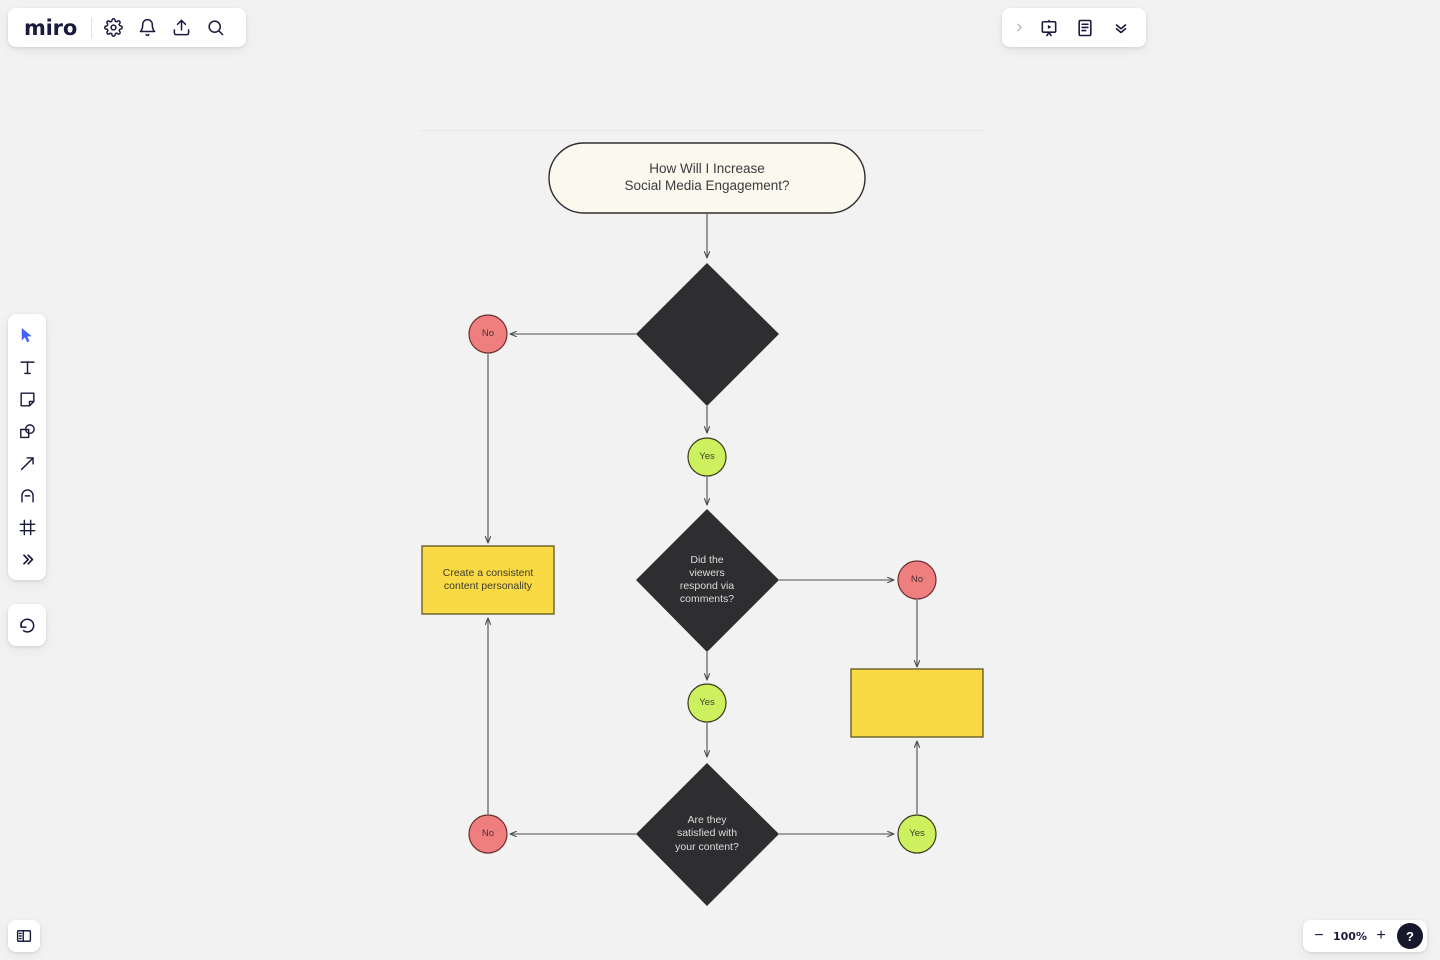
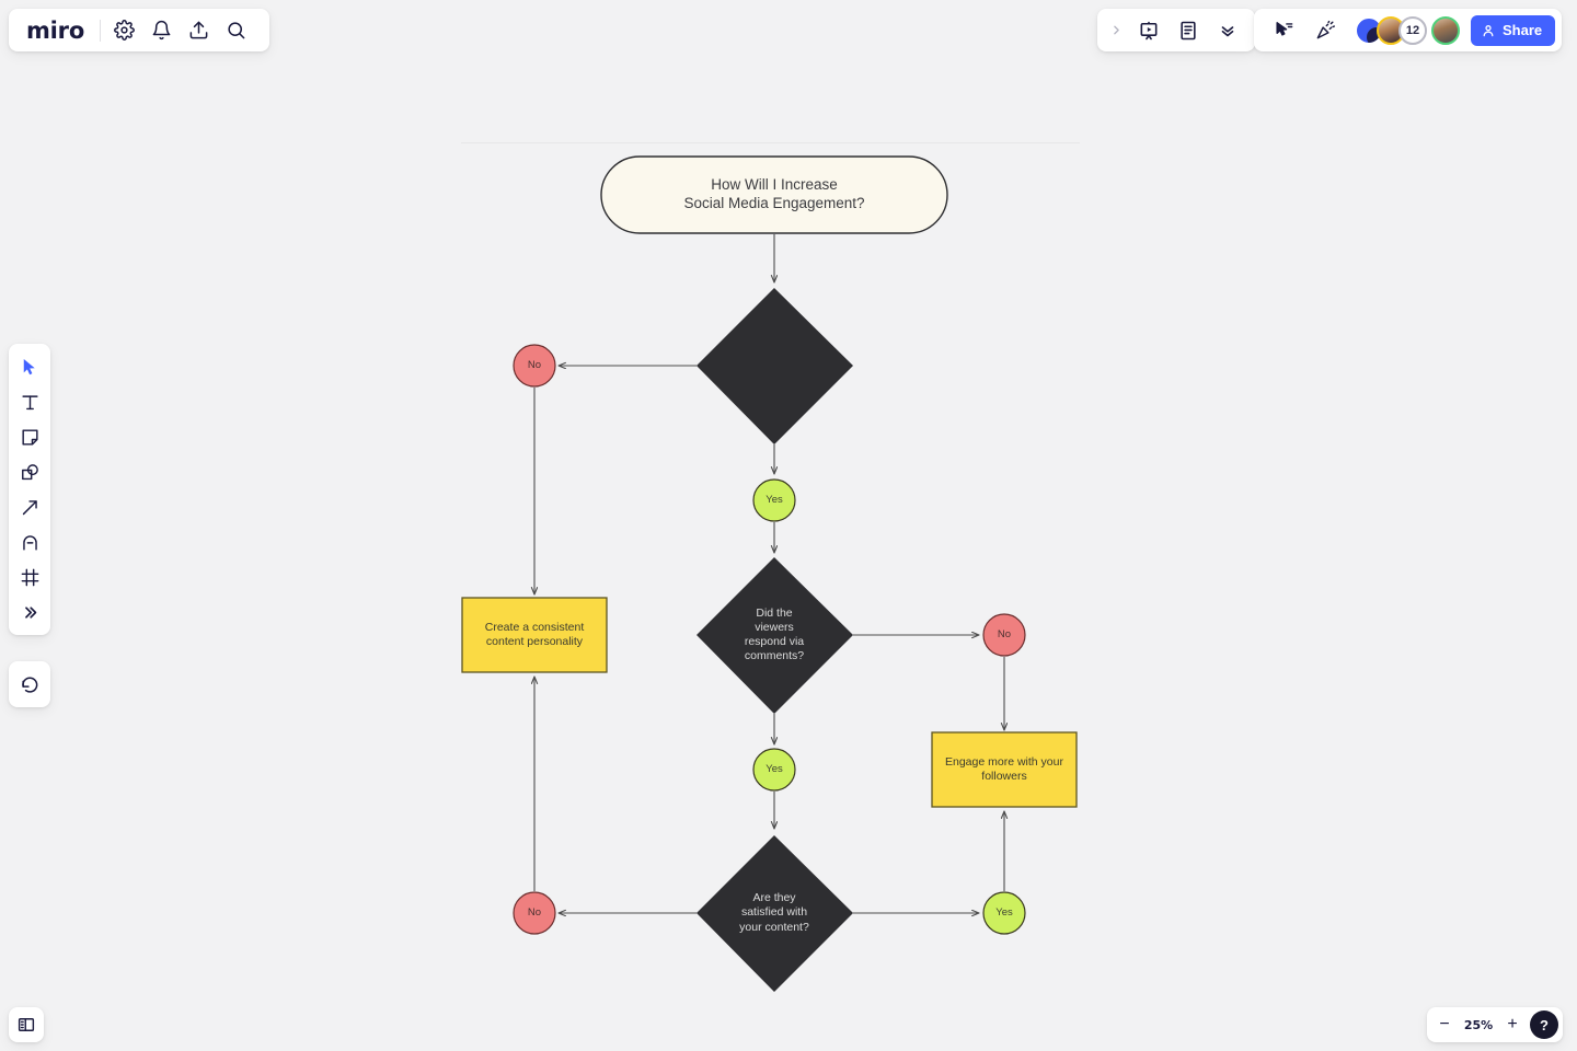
  How Will I Increase
  Social Media Engagement?
  Did the
  viewers
  respond via
  comments?
  Are they
  satisfied with
  your content?
  Create a consistent
  content personality
+ Engage more with your
+ followers
  No
  Yes
  No
  Yes
  No
  Yes
  miro
+ 12
+ Share
  −
- 100%
+ 25%
  +
  ?
